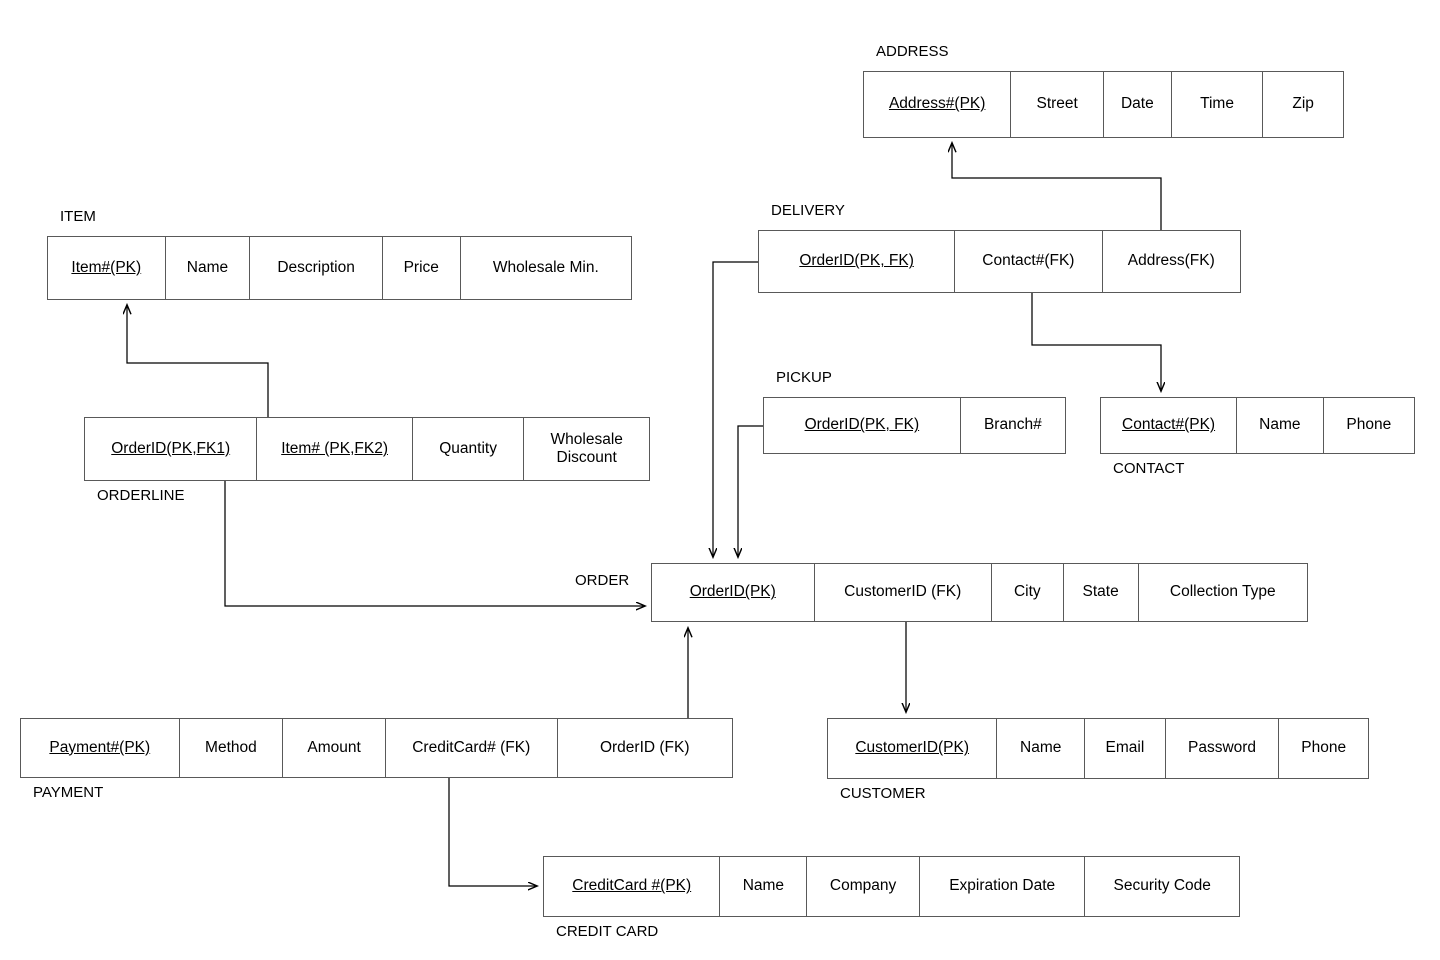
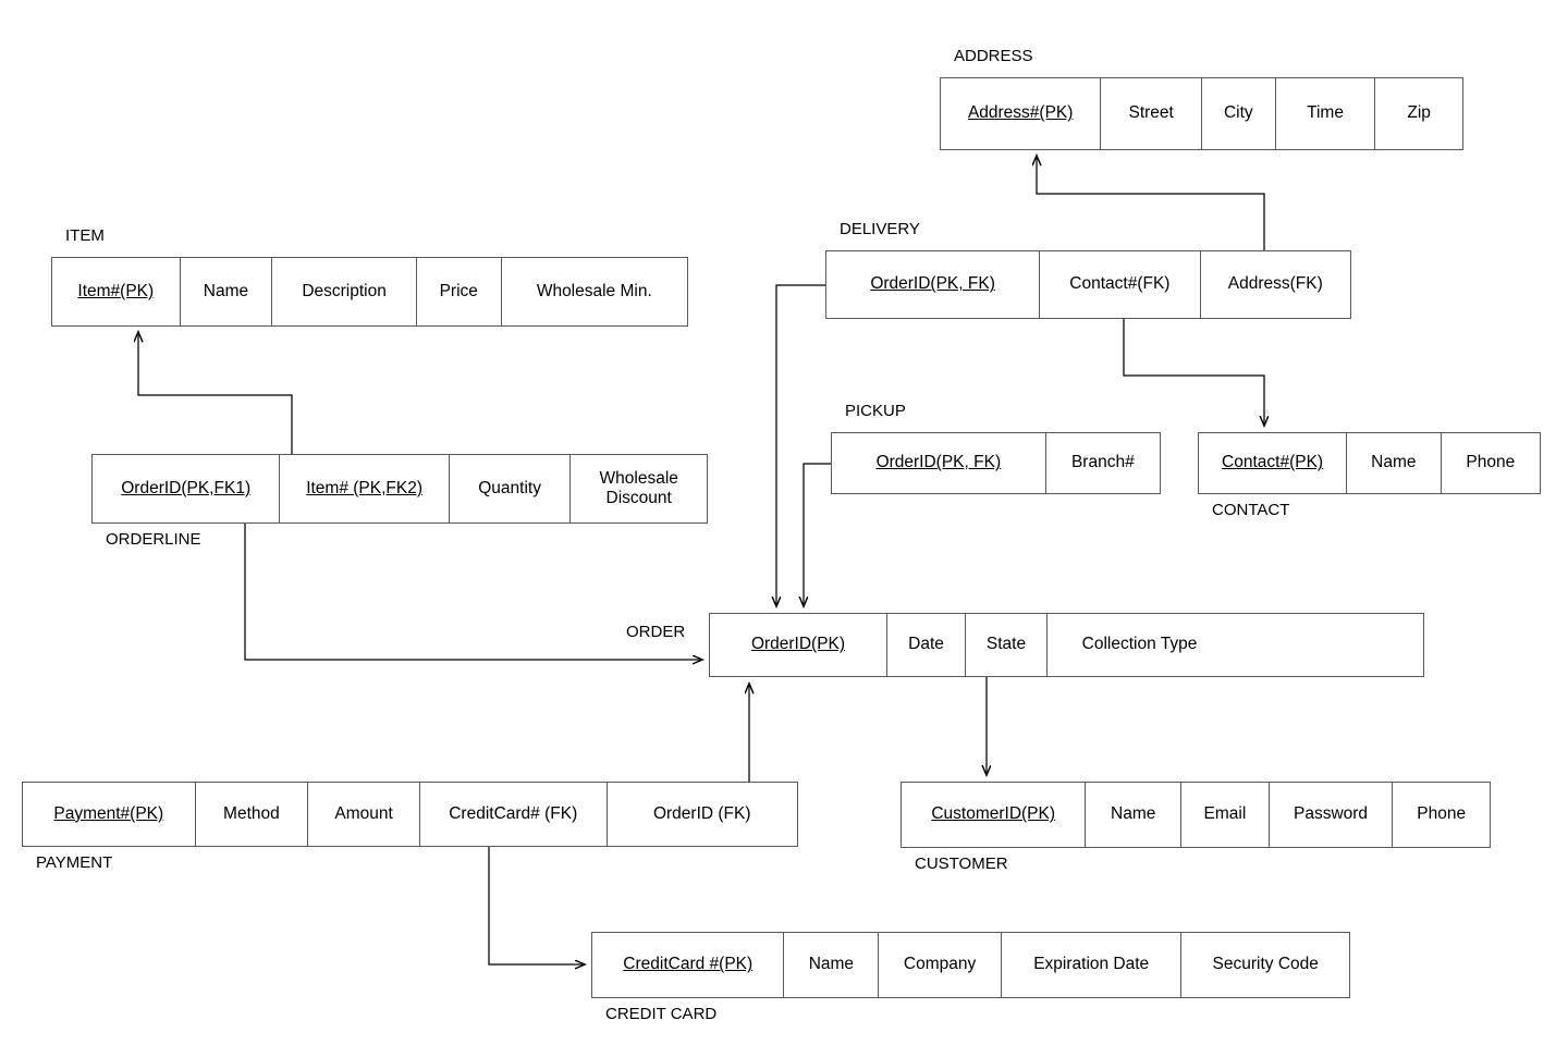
  Address#(PK)
  Street
- Date
+ City
  Time
  Zip
  ADDRESS
  Item#(PK)
  Name
  Description
  Price
  Wholesale Min.
  ITEM
  OrderID(PK, FK)
  Contact#(FK)
  Address(FK)
  DELIVERY
  OrderID(PK,FK1)
  Item# (PK,FK2)
  Quantity
  Wholesale
  Discount
  ORDERLINE
  OrderID(PK, FK)
  Branch#
  PICKUP
  Contact#(PK)
  Name
  Phone
  CONTACT
  OrderID(PK)
- CustomerID (FK)
- City
+ Date
  State
  Collection Type
  ORDER
  Payment#(PK)
  Method
  Amount
  CreditCard# (FK)
  OrderID (FK)
  PAYMENT
  CustomerID(PK)
  Name
  Email
  Password
  Phone
  CUSTOMER
  CreditCard #(PK)
  Name
  Company
  Expiration Date
  Security Code
  CREDIT CARD
